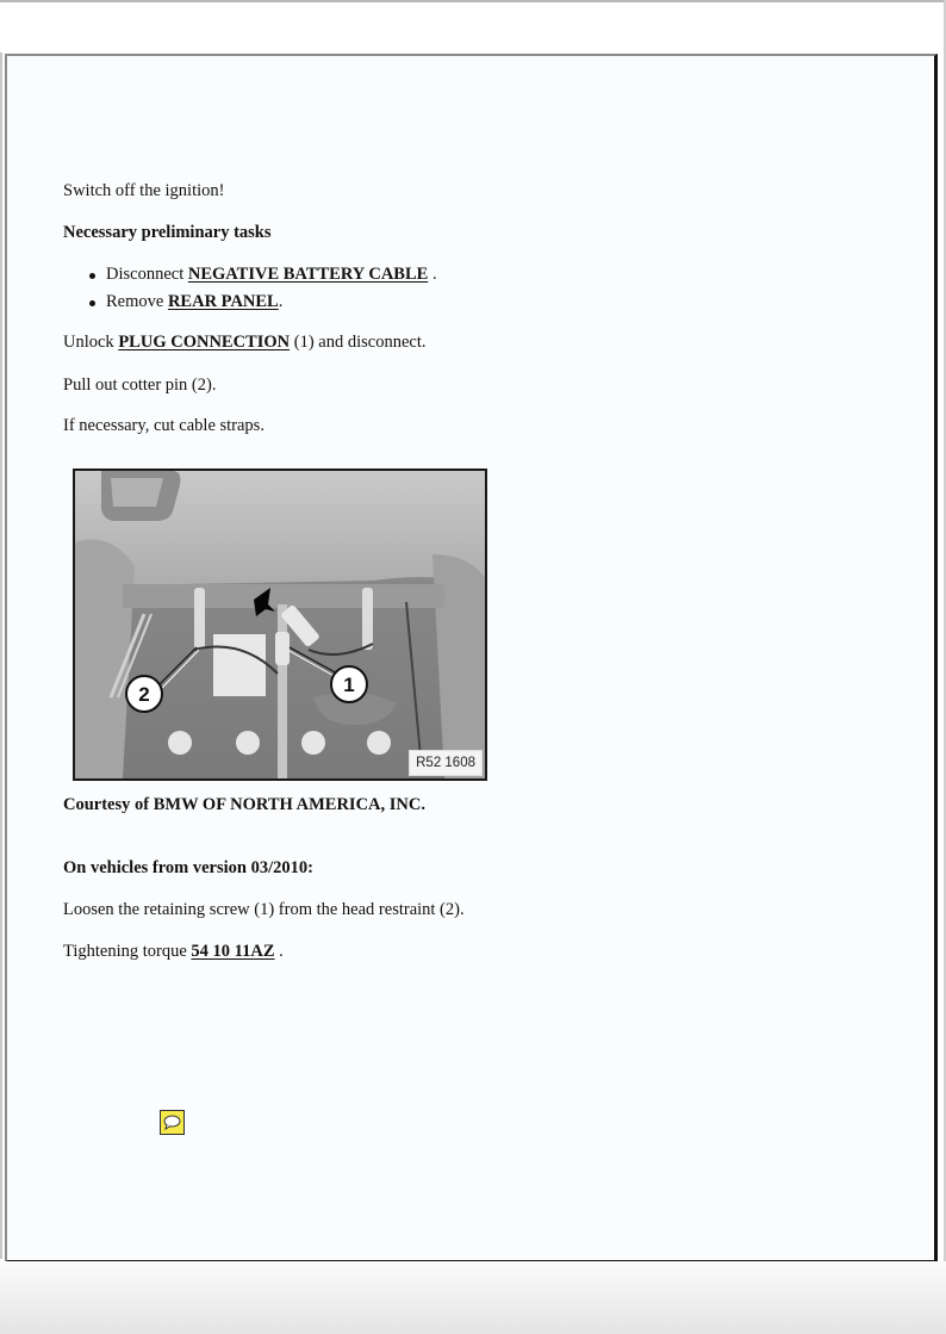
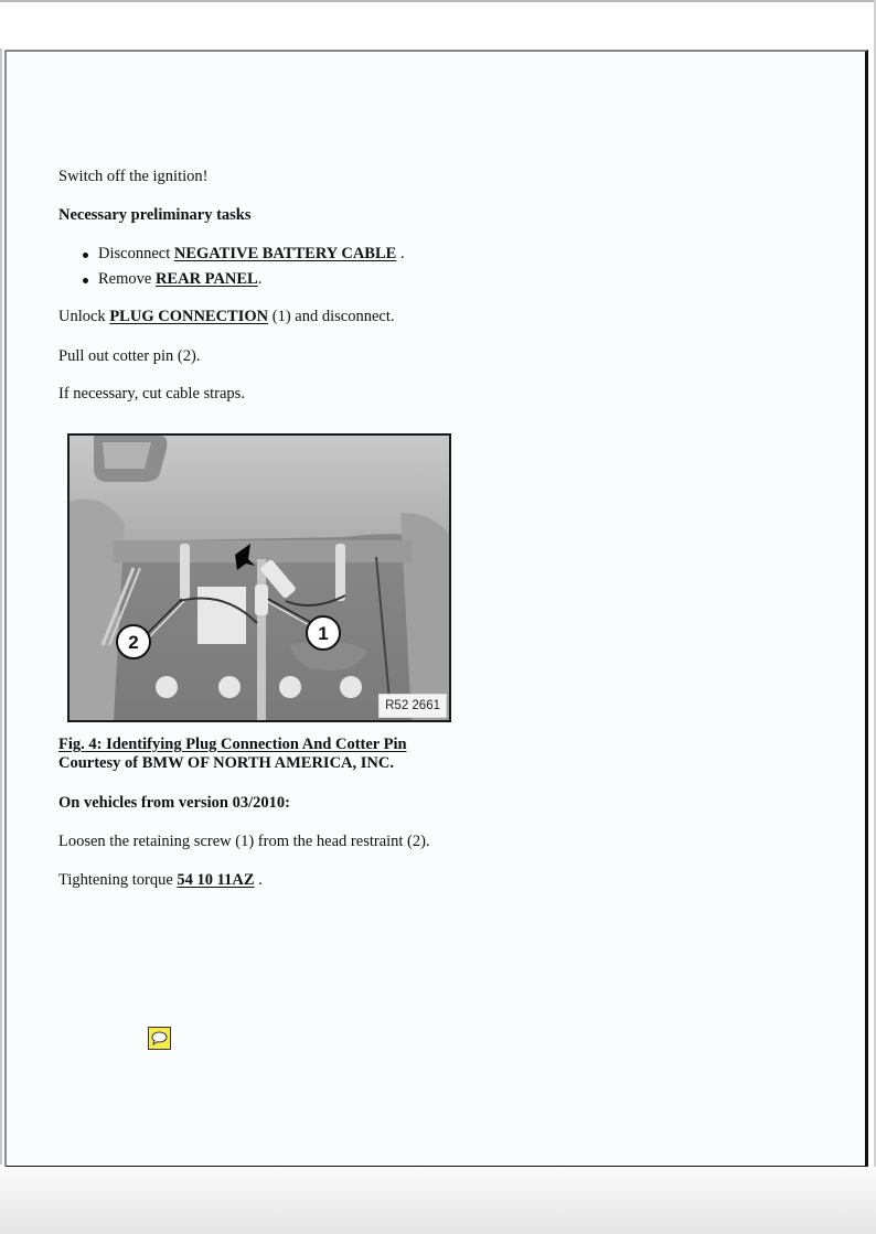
  Switch off the ignition!
  Necessary preliminary tasks
  Disconnect NEGATIVE BATTERY CABLE .
  Remove REAR PANEL.
  Unlock PLUG CONNECTION (1) and disconnect.
  Pull out cotter pin (2).
  If necessary, cut cable straps.
  2
  1
- R52 1608
+ R52 2661
+ Fig. 4: Identifying Plug Connection And Cotter Pin
  Courtesy of BMW OF NORTH AMERICA, INC.
  On vehicles from version 03/2010:
  Loosen the retaining screw (1) from the head restraint (2).
  Tightening torque 54 10 11AZ .
